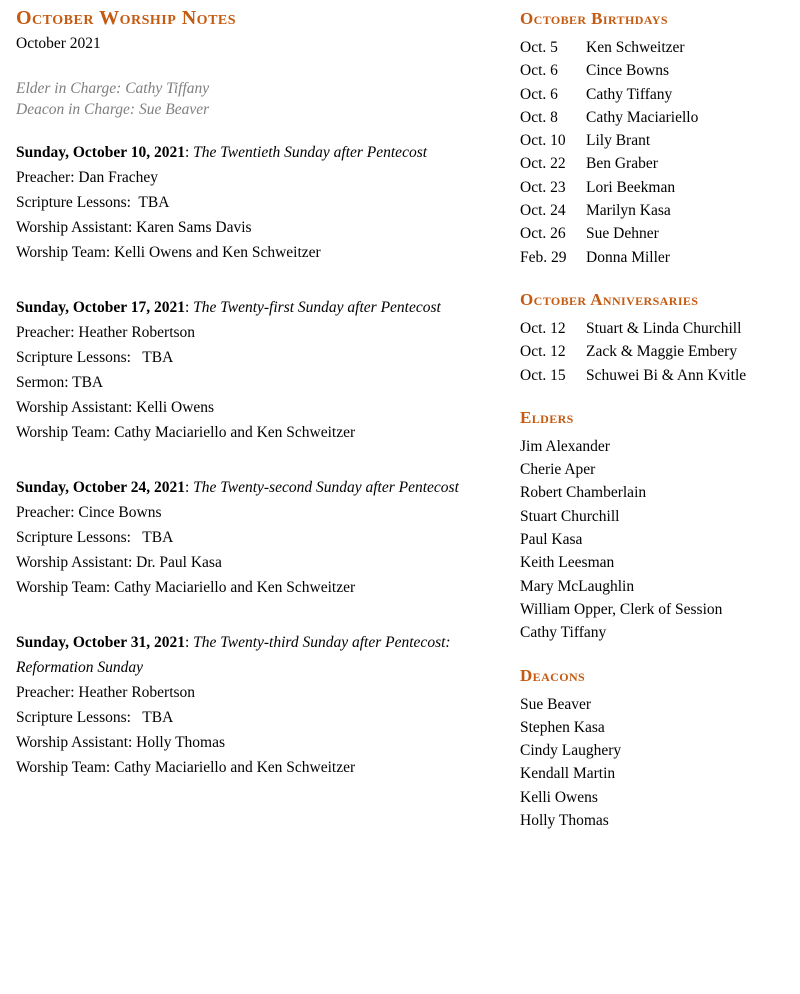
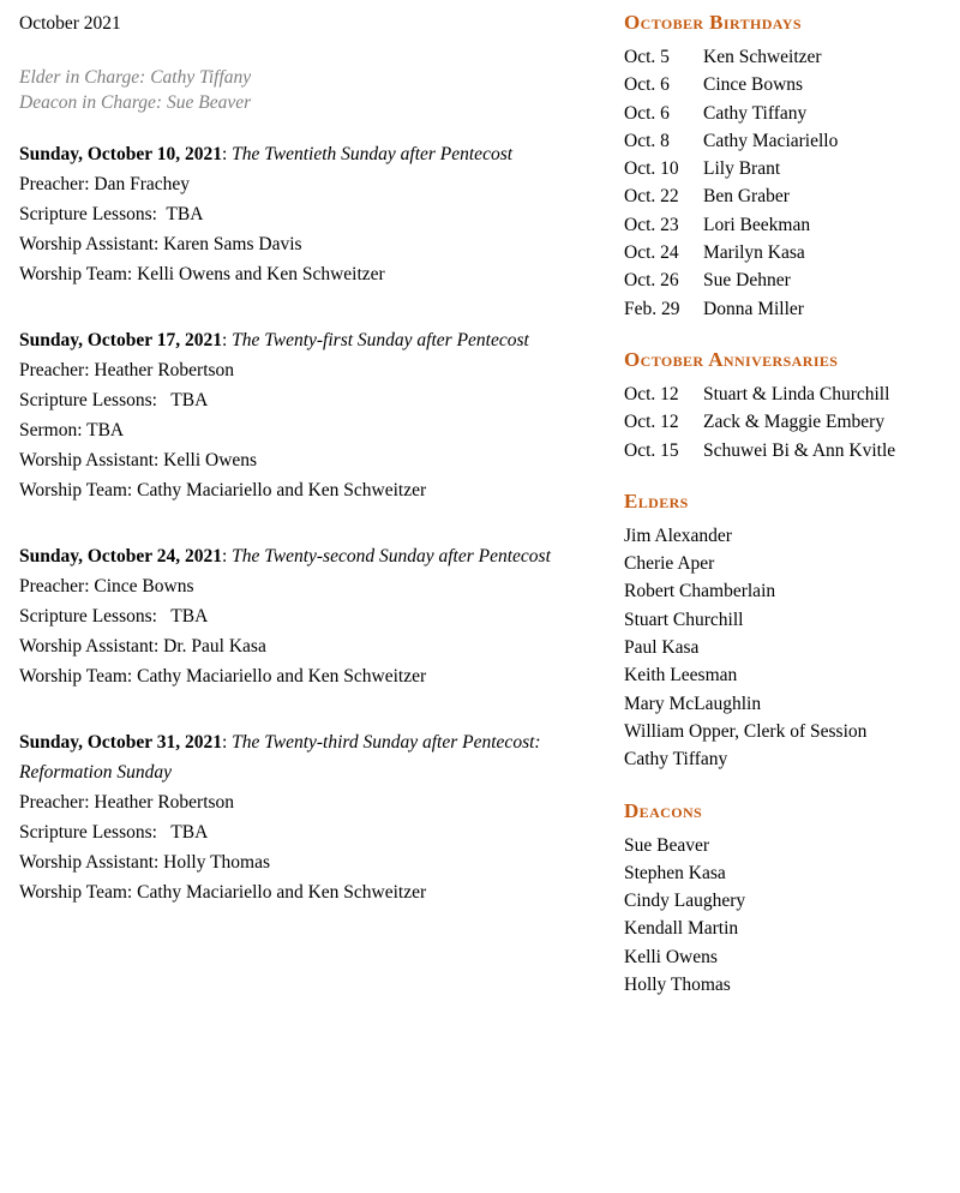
- October Worship Notes
  October 2021
  Elder in Charge: Cathy Tiffany
  Deacon in Charge: Sue Beaver
  Sunday, October 10, 2021: The Twentieth Sunday after Pentecost
  Preacher: Dan Frachey
  Scripture Lessons: TBA
  Worship Assistant: Karen Sams Davis
  Worship Team: Kelli Owens and Ken Schweitzer
  Sunday, October 17, 2021: The Twenty-first Sunday after Pentecost
  Preacher: Heather Robertson
  Scripture Lessons: TBA
  Sermon: TBA
  Worship Assistant: Kelli Owens
  Worship Team: Cathy Maciariello and Ken Schweitzer
  Sunday, October 24, 2021: The Twenty-second Sunday after Pentecost
  Preacher: Cince Bowns
  Scripture Lessons: TBA
  Worship Assistant: Dr. Paul Kasa
  Worship Team: Cathy Maciariello and Ken Schweitzer
  Sunday, October 31, 2021: The Twenty-third Sunday after Pentecost: Reformation Sunday
  Preacher: Heather Robertson
  Scripture Lessons: TBA
  Worship Assistant: Holly Thomas
  Worship Team: Cathy Maciariello and Ken Schweitzer
  October Birthdays
  Oct. 5
  Ken Schweitzer
  Oct. 6
  Cince Bowns
  Oct. 6
  Cathy Tiffany
  Oct. 8
  Cathy Maciariello
  Oct. 10
  Lily Brant
  Oct. 22
  Ben Graber
  Oct. 23
  Lori Beekman
  Oct. 24
  Marilyn Kasa
  Oct. 26
  Sue Dehner
  Feb. 29
  Donna Miller
  October Anniversaries
  Oct. 12
  Stuart & Linda Churchill
  Oct. 12
  Zack & Maggie Embery
  Oct. 15
  Schuwei Bi & Ann Kvitle
  Elders
  Jim Alexander
  Cherie Aper
  Robert Chamberlain
  Stuart Churchill
  Paul Kasa
  Keith Leesman
  Mary McLaughlin
  William Opper, Clerk of Session
  Cathy Tiffany
  Deacons
  Sue Beaver
  Stephen Kasa
  Cindy Laughery
  Kendall Martin
  Kelli Owens
  Holly Thomas
